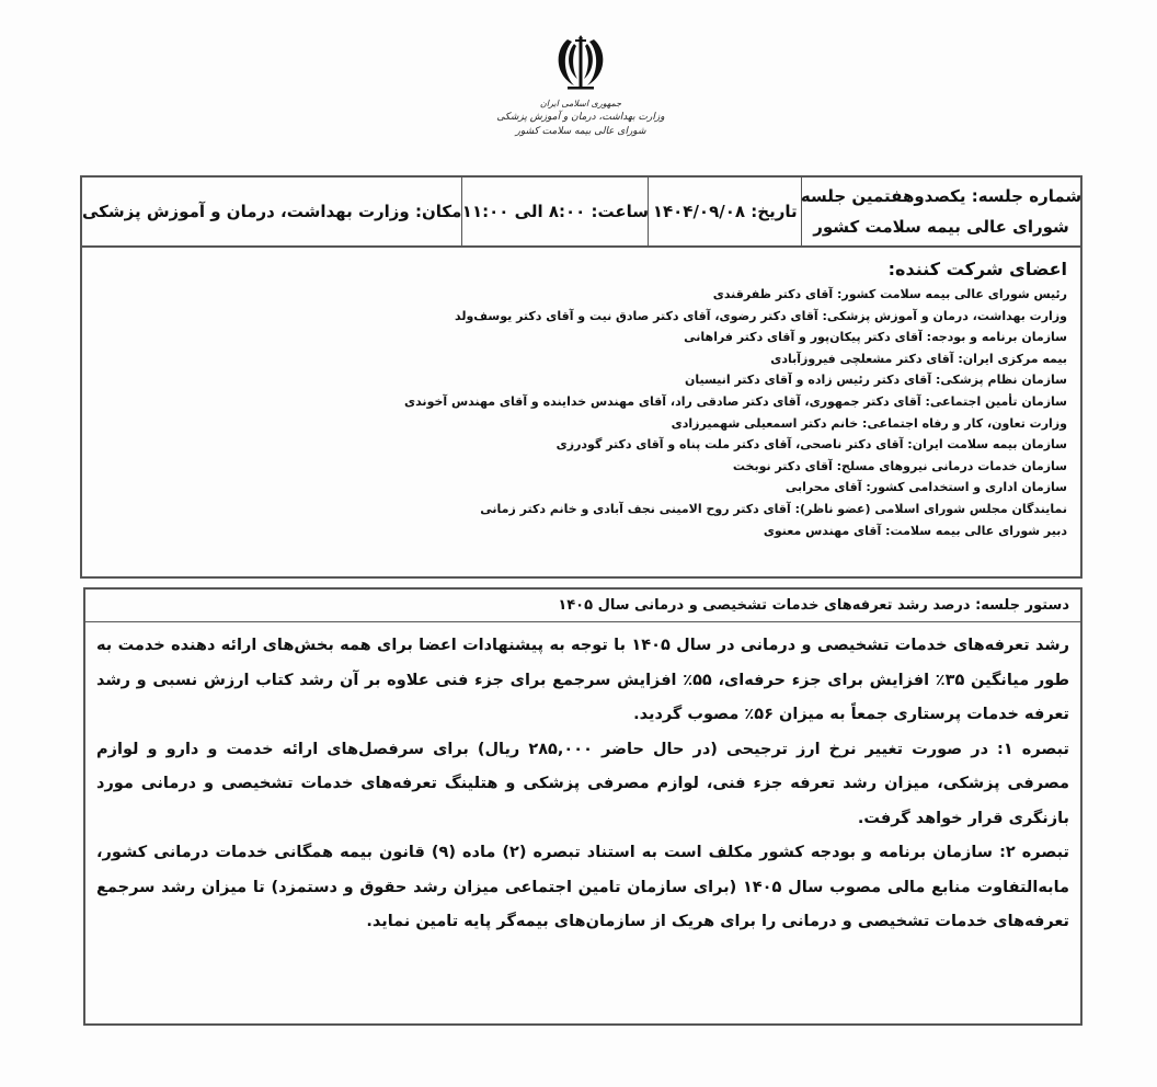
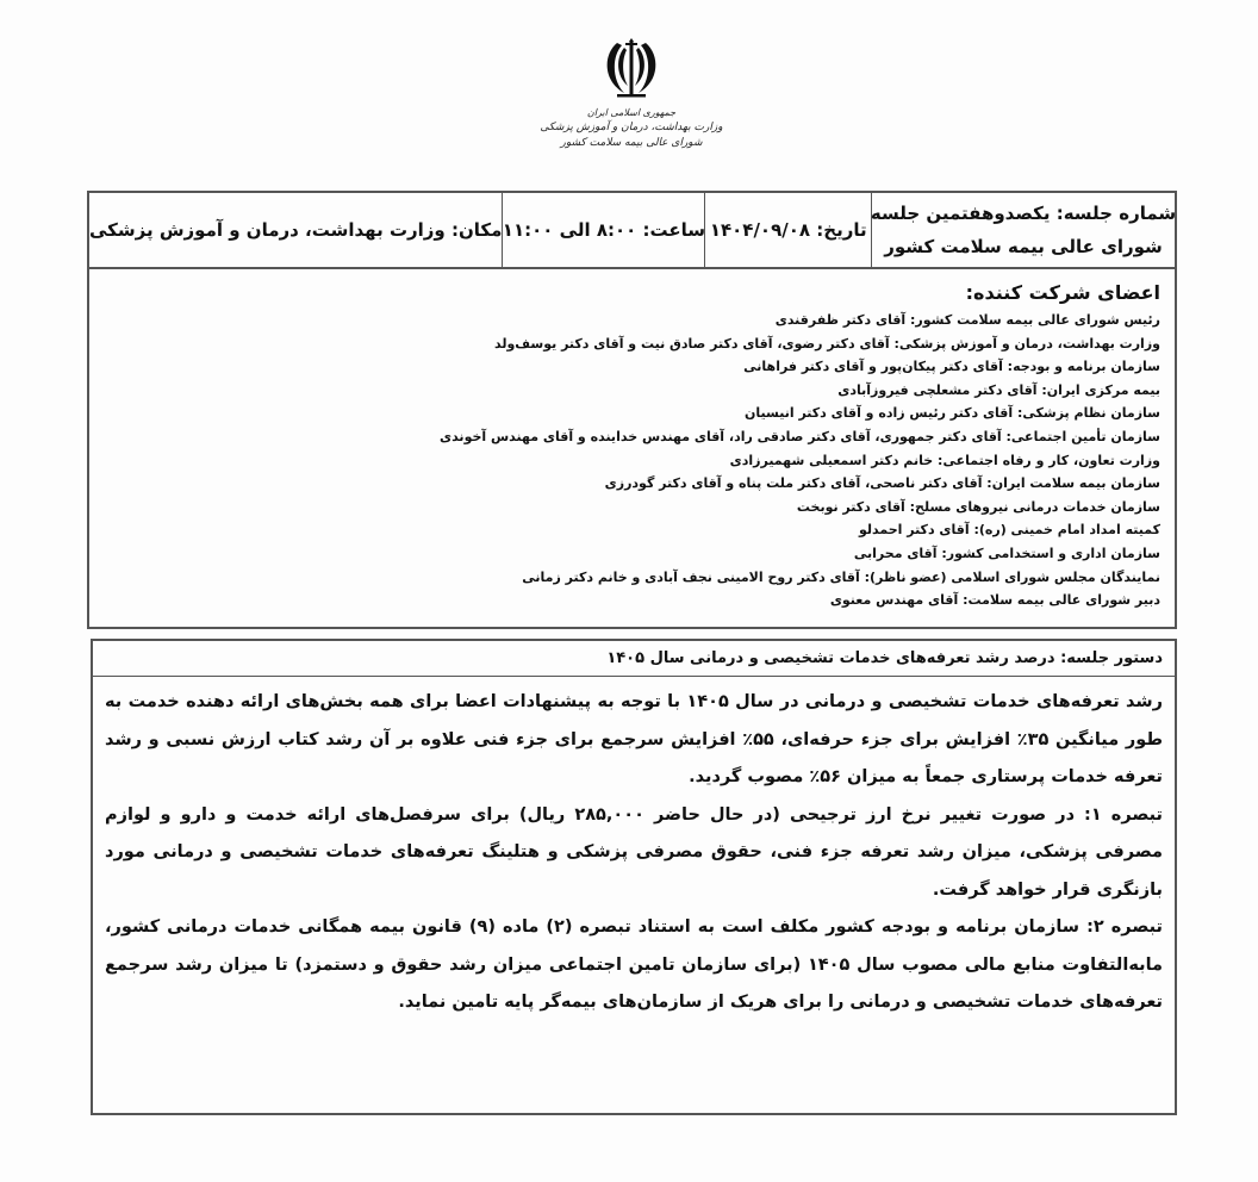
  جمهوری اسلامی ایران
  وزارت بهداشت، درمان و آموزش پزشکی
  شورای عالی بیمه سلامت کشور
  مکان: وزارت بهداشت، درمان و آموزش پزشکی
  ساعت: ۸:۰۰ الی ۱۱:۰۰
  تاریخ: ۱۴۰۴/۰۹/۰۸
  شماره جلسه: یکصدوهفتمین جلسه
  شورای عالی بیمه سلامت کشور
  اعضای شرکت کننده:
  رئیس شورای عالی بیمه سلامت کشور: آقای دکتر ظفرقندی
  وزارت بهداشت، درمان و آموزش پزشکی: آقای دکتر رضوی، آقای دکتر صادق نیت و آقای دکتر یوسف‌ولد
  سازمان برنامه و بودجه: آقای دکتر پیکان‌پور و آقای دکتر فراهانی
  بیمه مرکزی ایران: آقای دکتر مشعلچی فیروزآبادی
  سازمان نظام پزشکی: آقای دکتر رئیس زاده و آقای دکتر انیسیان
  سازمان تأمین اجتماعی: آقای دکتر جمهوری، آقای دکتر صادقی راد، آقای مهندس خداینده و آقای مهندس آخوندی
  وزارت تعاون، کار و رفاه اجتماعی: خانم دکتر اسمعیلی شهمیرزادی
  سازمان بیمه سلامت ایران: آقای دکتر ناصحی، آقای دکتر ملت پناه و آقای دکتر گودرزی
  سازمان خدمات درمانی نیروهای مسلح: آقای دکتر نوبخت
+ کمیته امداد امام خمینی (ره): آقای دکتر احمدلو
  سازمان اداری و استخدامی کشور: آقای محرابی
  نمایندگان مجلس شورای اسلامی (عضو ناظر): آقای دکتر روح الامینی نجف آبادی و خانم دکتر زمانی
  دبیر شورای عالی بیمه سلامت: آقای مهندس معنوی
  دستور جلسه: درصد رشد تعرفه‌های خدمات تشخیصی و درمانی سال ۱۴۰۵
  رشد تعرفه‌های خدمات تشخیصی و درمانی در سال ۱۴۰۵ با توجه به پیشنهادات اعضا برای همه بخش‌های ارائه دهنده خدمت به طور میانگین ۳۵٪ افزایش برای جزء حرفه‌ای، ۵۵٪ افزایش سرجمع برای جزء فنی علاوه بر آن رشد کتاب ارزش نسبی و رشد تعرفه خدمات پرستاری جمعاً به میزان ۵۶٪ مصوب گردید.
- تبصره ۱: در صورت تغییر نرخ ارز ترجیحی (در حال حاضر ۲۸۵,۰۰۰ ریال) برای سرفصل‌های ارائه خدمت و دارو و لوازم مصرفی پزشکی، میزان رشد تعرفه جزء فنی، لوازم مصرفی پزشکی و هتلینگ تعرفه‌های خدمات تشخیصی و درمانی مورد بازنگری قرار خواهد گرفت.
+ تبصره ۱: در صورت تغییر نرخ ارز ترجیحی (در حال حاضر ۲۸۵,۰۰۰ ریال) برای سرفصل‌های ارائه خدمت و دارو و لوازم مصرفی پزشکی، میزان رشد تعرفه جزء فنی، حقوق مصرفی پزشکی و هتلینگ تعرفه‌های خدمات تشخیصی و درمانی مورد بازنگری قرار خواهد گرفت.
  تبصره ۲: سازمان برنامه و بودجه کشور مکلف است به استناد تبصره (۲) ماده (۹) قانون بیمه همگانی خدمات درمانی کشور، مابه‌التفاوت منابع مالی مصوب سال ۱۴۰۵ (برای سازمان تامین اجتماعی میزان رشد حقوق و دستمزد) تا میزان رشد سرجمع تعرفه‌های خدمات تشخیصی و درمانی را برای هریک از سازمان‌های بیمه‌گر پایه تامین نماید.
